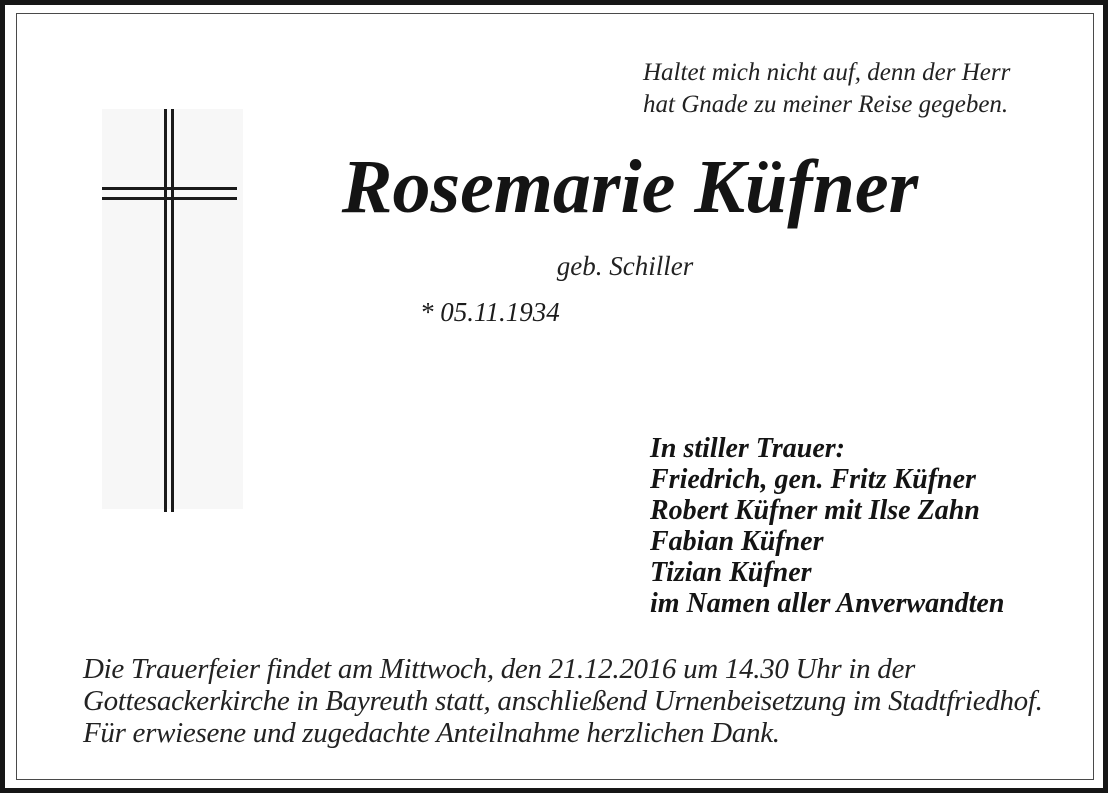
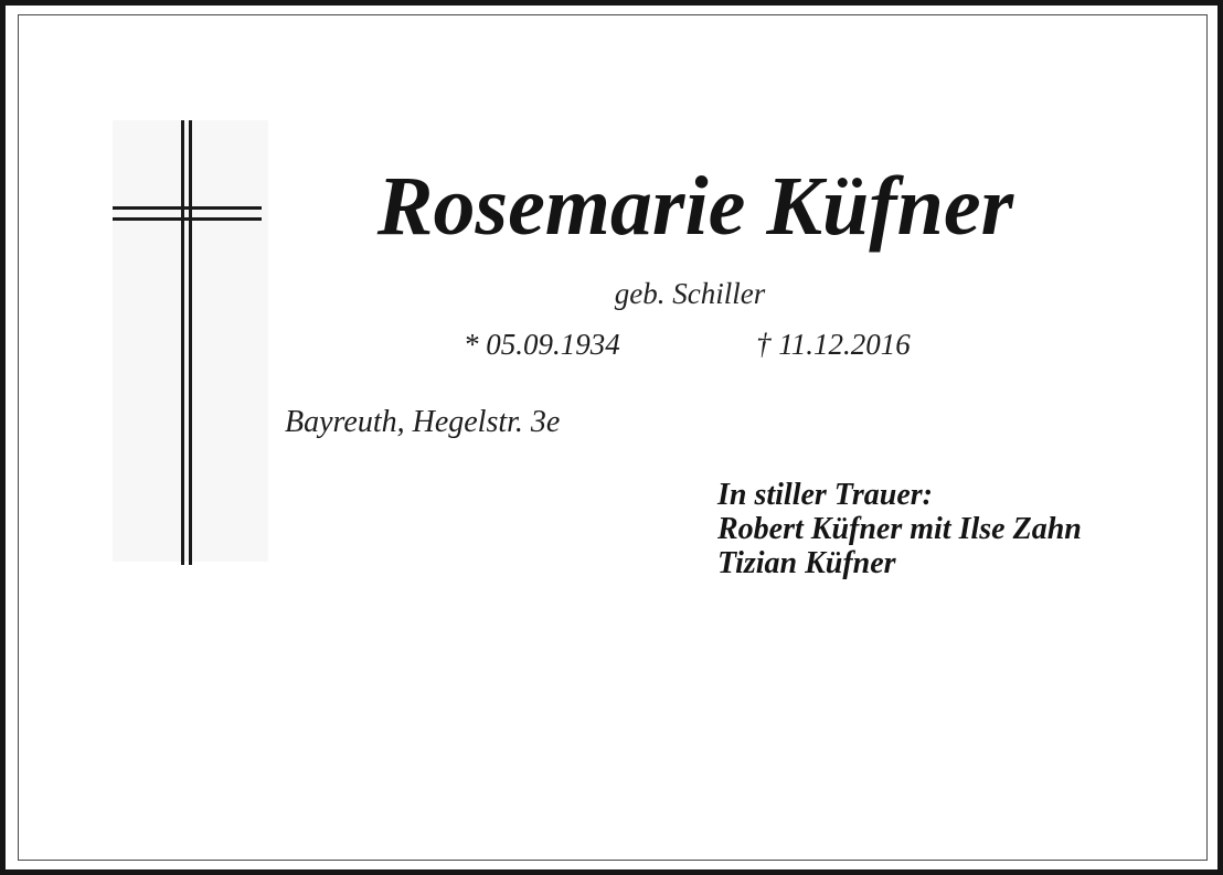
- Haltet mich nicht auf, denn der Herr
- hat Gnade zu meiner Reise gegeben.
  Rosemarie Küfner
  geb. Schiller
- * 05.11.1934
+ * 05.09.1934
+ † 11.12.2016
+ Bayreuth, Hegelstr. 3e
  In stiller Trauer:
- Friedrich, gen. Fritz Küfner
  Robert Küfner mit Ilse Zahn
- Fabian Küfner
  Tizian Küfner
- im Namen aller Anverwandten
- Die Trauerfeier findet am Mittwoch, den 21.12.2016 um 14.30 Uhr in der
- Gottesackerkirche in Bayreuth statt, anschließend Urnenbeisetzung im Stadtfriedhof.
- Für erwiesene und zugedachte Anteilnahme herzlichen Dank.
